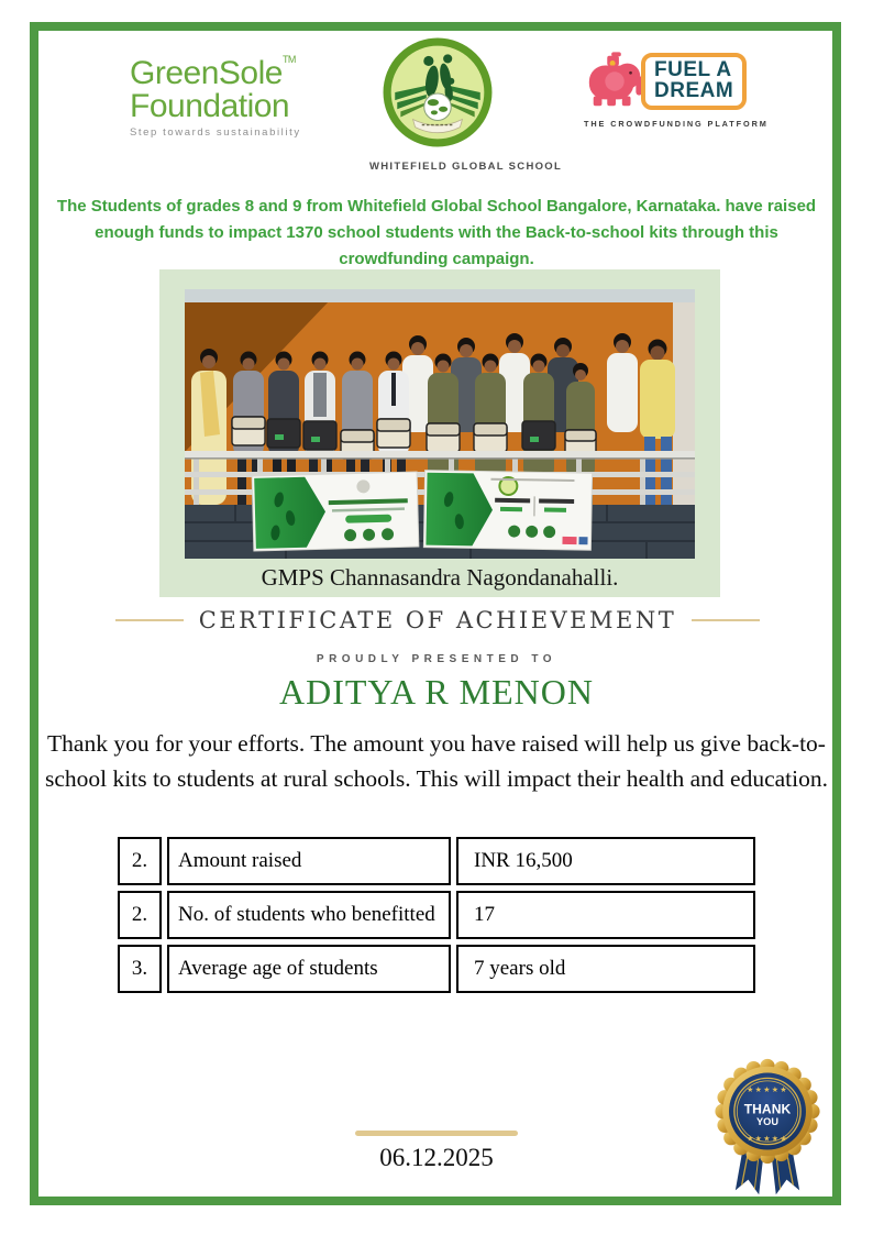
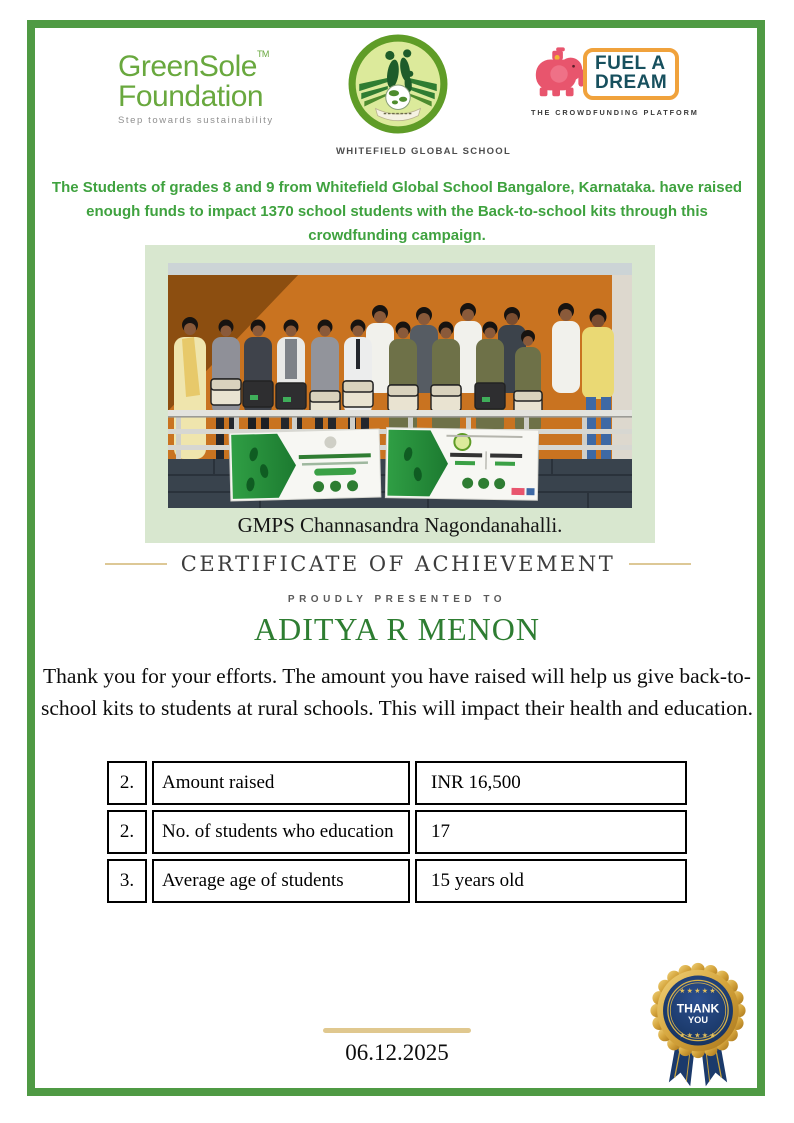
  GreenSoleTM
  Foundation
  Step towards sustainability
  WHITEFIELD GLOBAL SCHOOL
  FUEL A
  DREAM
  THE CROWDFUNDING PLATFORM
  The Students of grades 8 and 9 from Whitefield Global School Bangalore, Karnataka. have raised enough funds to impact 1370 school students with the Back-to-school kits through this crowdfunding campaign.
  GMPS Channasandra Nagondanahalli.
  CERTIFICATE OF ACHIEVEMENT
  PROUDLY PRESENTED TO
  ADITYA R MENON
  Thank you for your efforts. The amount you have raised will help us give back-to-school kits to students at rural schools. This will impact their health and education.
  2.	Amount raised	INR 16,500
- 2.	No. of students who benefitted	17
+ 2.	No. of students who education	17
- 3.	Average age of students	7 years old
+ 3.	Average age of students	15 years old
  06.12.2025
  THANK
  YOU
